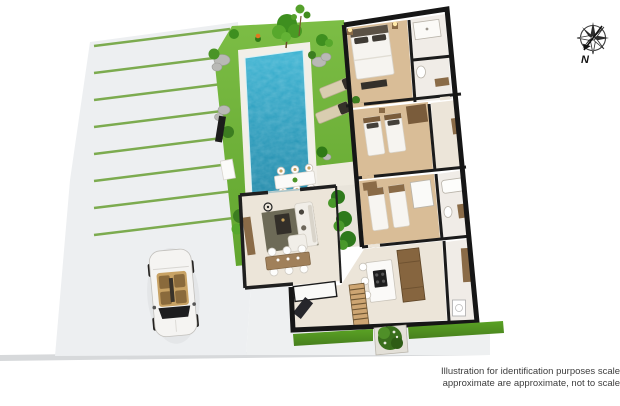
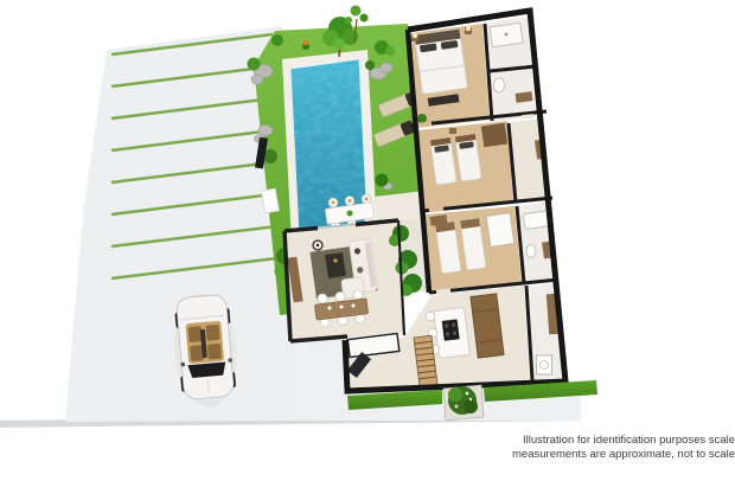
- N
  Illustration for identification purposes scale
- approximate are approximate, not to scale
+ measurements are approximate, not to scale
